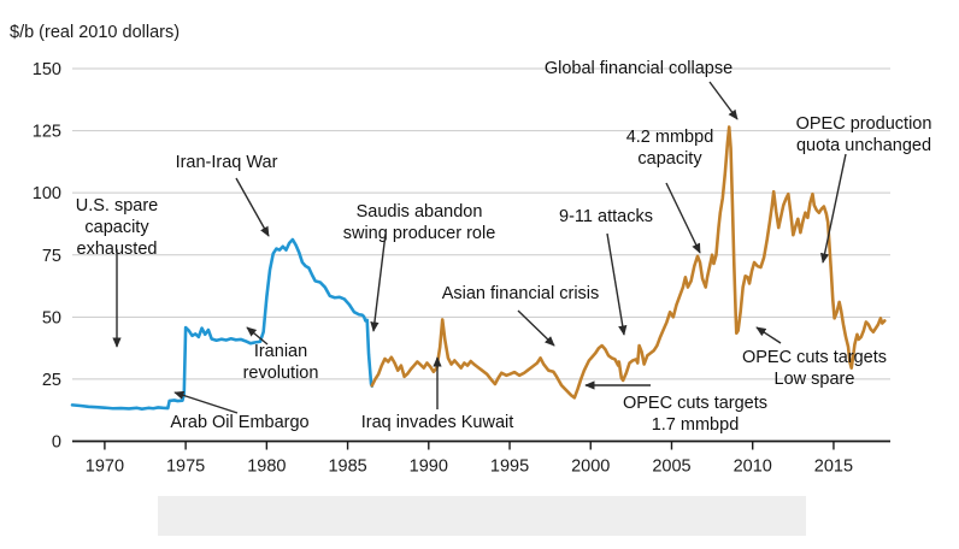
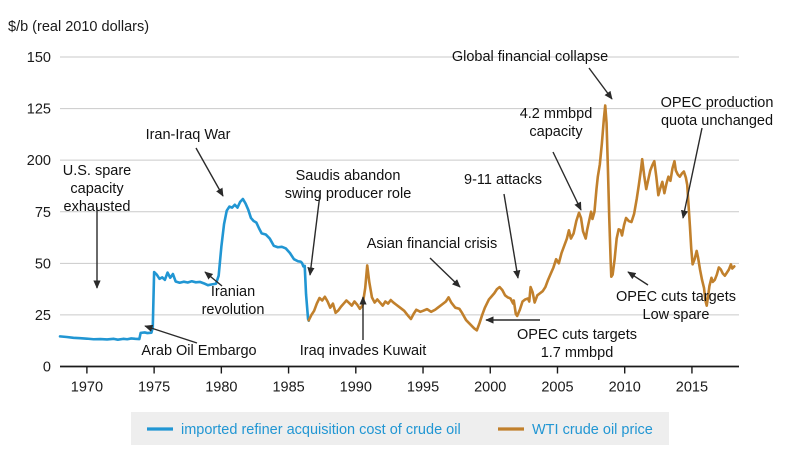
  $/b (real 2010 dollars)
  0
  25
  50
  75
- 100
+ 200
  125
  150
  1970
  1975
  1980
  1985
  1990
  1995
  2000
  2005
  2010
  2015
  U.S. spare
  capacity
  exhausted
  Arab Oil Embargo
  Iran-Iraq War
  Iranian
  revolution
  Saudis abandon
  swing producer role
  Iraq invades Kuwait
  Asian financial crisis
  OPEC cuts targets
  1.7 mmbpd
  9-11 attacks
  4.2 mmbpd
  capacity
  Global financial collapse
  OPEC cuts targets
  Low spare
  OPEC production
  quota unchanged
+ imported refiner acquisition cost of crude oil
+ WTI crude oil price
